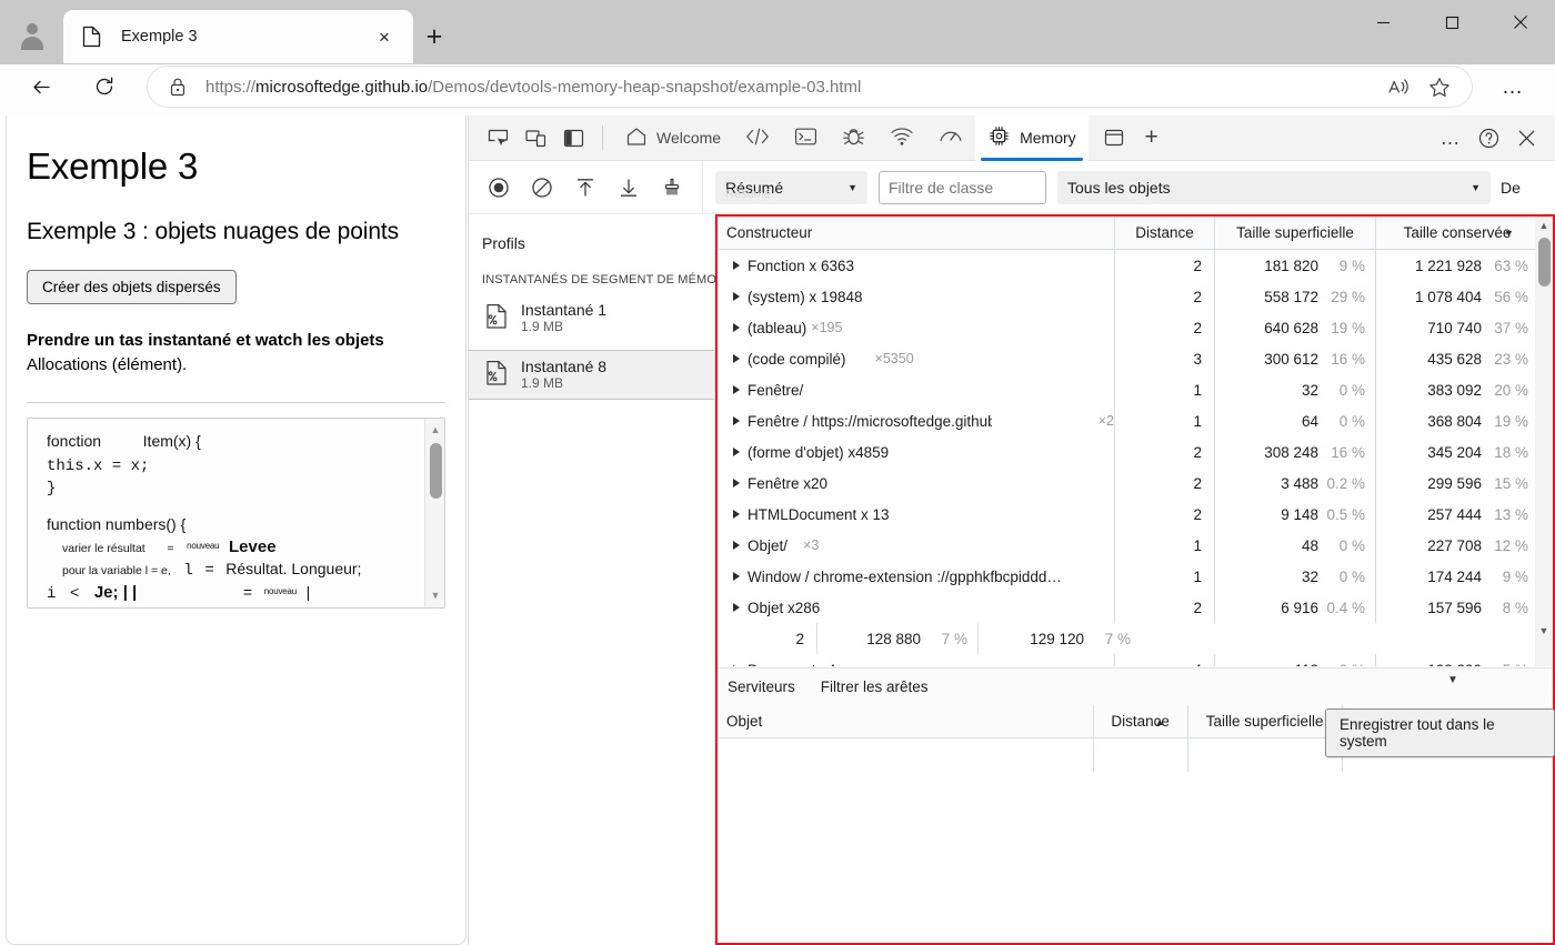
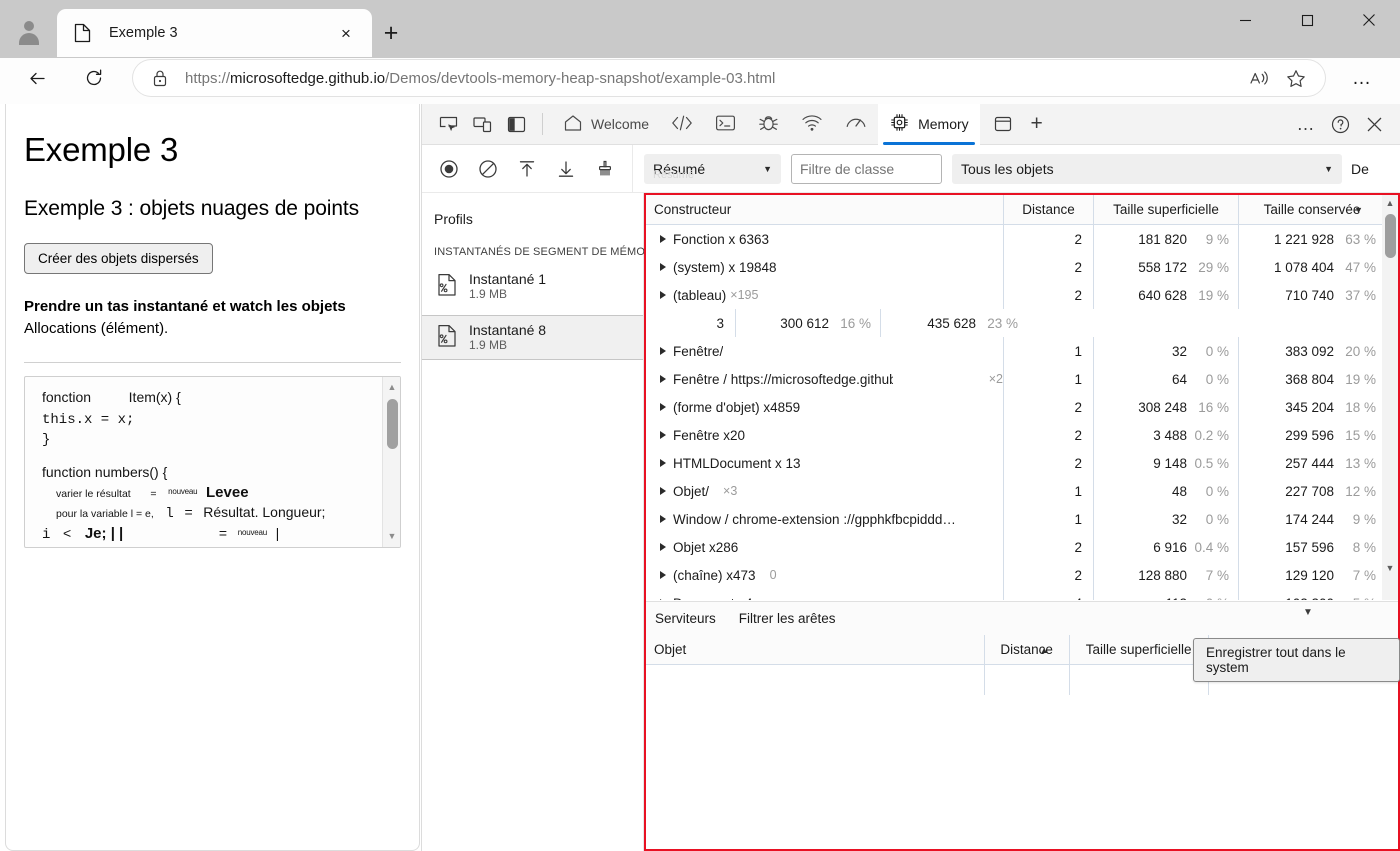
  Exemple 3
  ×
  +
  https://microsoftedge.github.io/Demos/devtools-memory-heap-snapshot/example-03.html
  …
  Exemple 3
  Exemple 3 : objets nuages de points
  Créer des objets dispersés
  Prendre un tas instantané et watch les objets
  Allocations (élément).
  fonction Item(x) {
  this.x = x;
  }
  function numbers() {
  varier le résultat = nouveau Levee
  pour la variable l = e, l = Résultat. Longueur;
  i < Je; | | = nouveau |
  ▲
  ▼
  Welcome
  Memory
  +
  …
  Résumé
  Résumé
  ▼
  Filtre de classe
  Tous les objets
  ▼
  De
  Profils
  INSTANTANÉS DE SEGMENT DE MÉMO
  Instantané 1
  1.9 MB
  Instantané 8
  1.9 MB
  Constructeur
  Distance
  Taille superficielle
  Taille conservée
  ▼
  Fonction x 6363
  2
  181 820
  9 %
  1 221 928
  63 %
  (system) x 19848
  2
  558 172
  29 %
  1 078 404
- 56 %
+ 47 %
  (tableau)
  ×195
  2
  640 628
  19 %
  710 740
  37 %
- (code compilé)
- ×5350
  3
  300 612
  16 %
  435 628
  23 %
  Fenêtre/
  1
  32
  0 %
  383 092
  20 %
  Fenêtre / https://microsoftedge.githu
  ×2
  1
  64
  0 %
  368 804
  19 %
  (forme d'objet) x4859
  2
  308 248
  16 %
  345 204
  18 %
  Fenêtre x20
  2
  3 488
  0.2 %
  299 596
  15 %
  HTMLDocument x 13
  2
  9 148
  0.5 %
  257 444
  13 %
  Objet/
  ×3
  1
  48
  0 %
  227 708
  12 %
  Window / chrome-extension ://gpphkfbcpiddd…
  1
  32
  0 %
  174 244
  9 %
  Objet x286
  2
  6 916
  0.4 %
  157 596
  8 %
+ (chaîne) x473
+ 0
  2
  128 880
  7 %
  129 120
  7 %
  ▲
  ▼
  Serviteurs
  Filtrer les arêtes
  Objet
  Distance
  ▲
  Taille superficielle
  Enregistrer tout dans le system
  ▼
